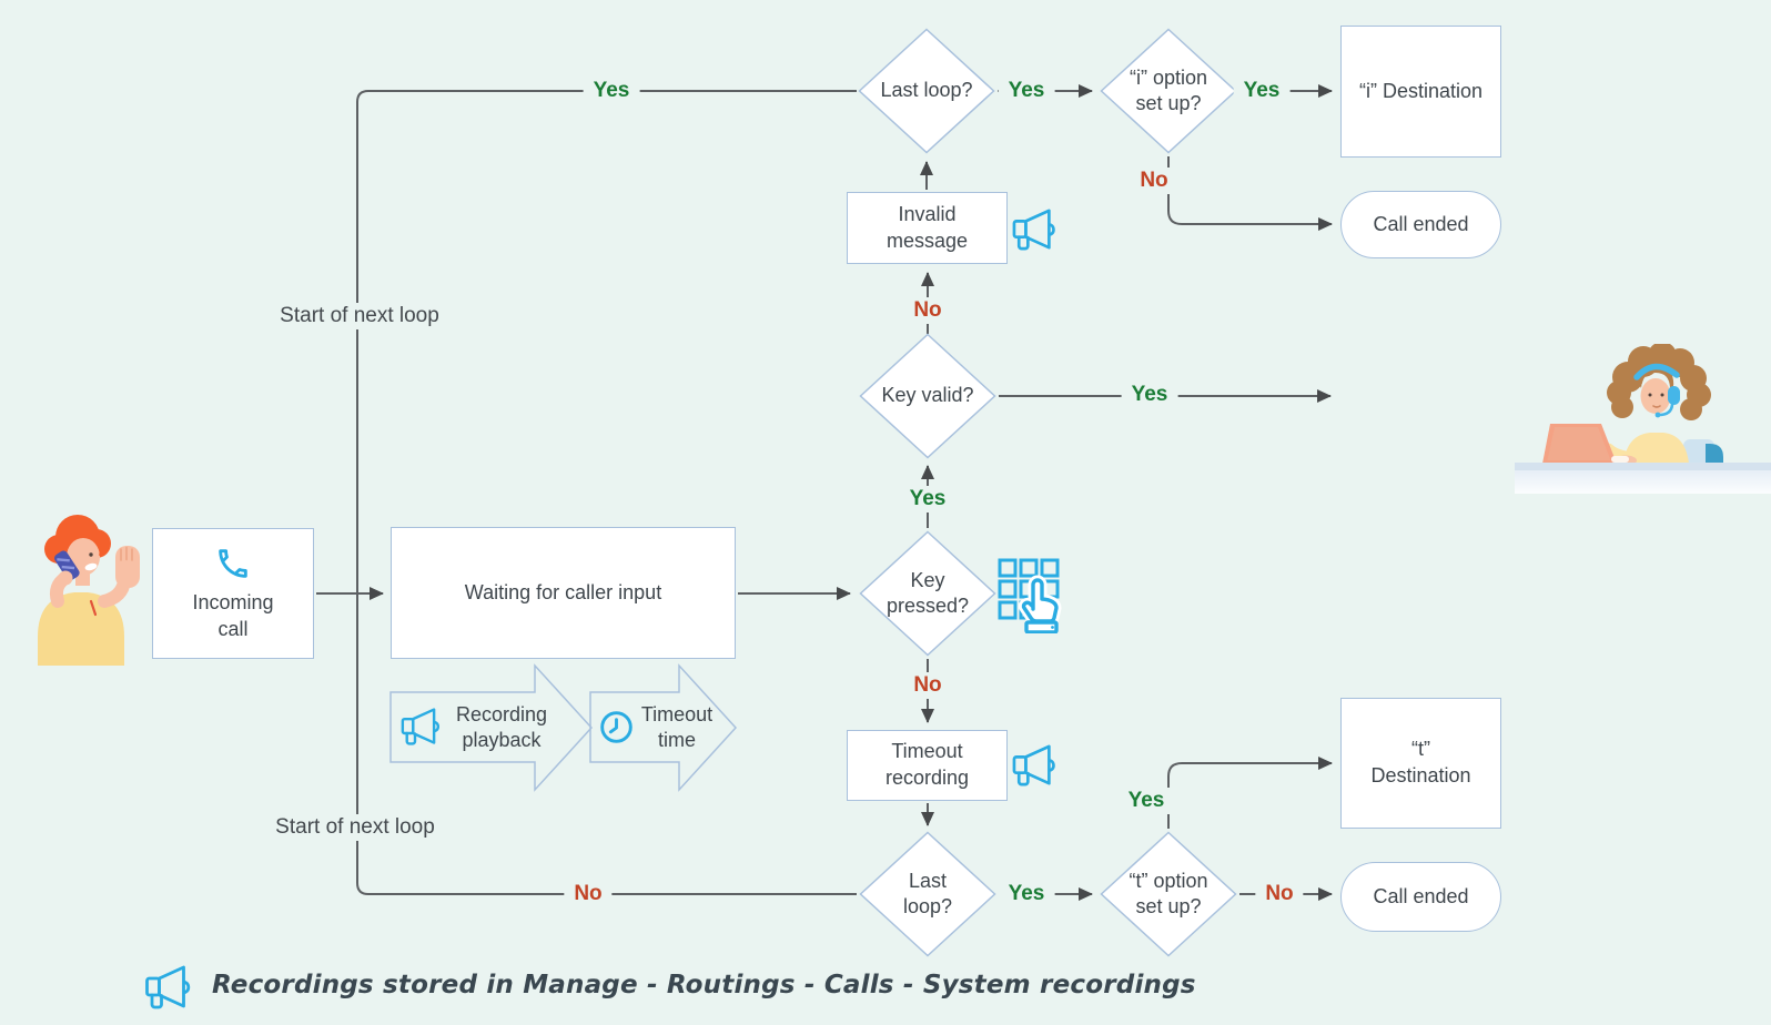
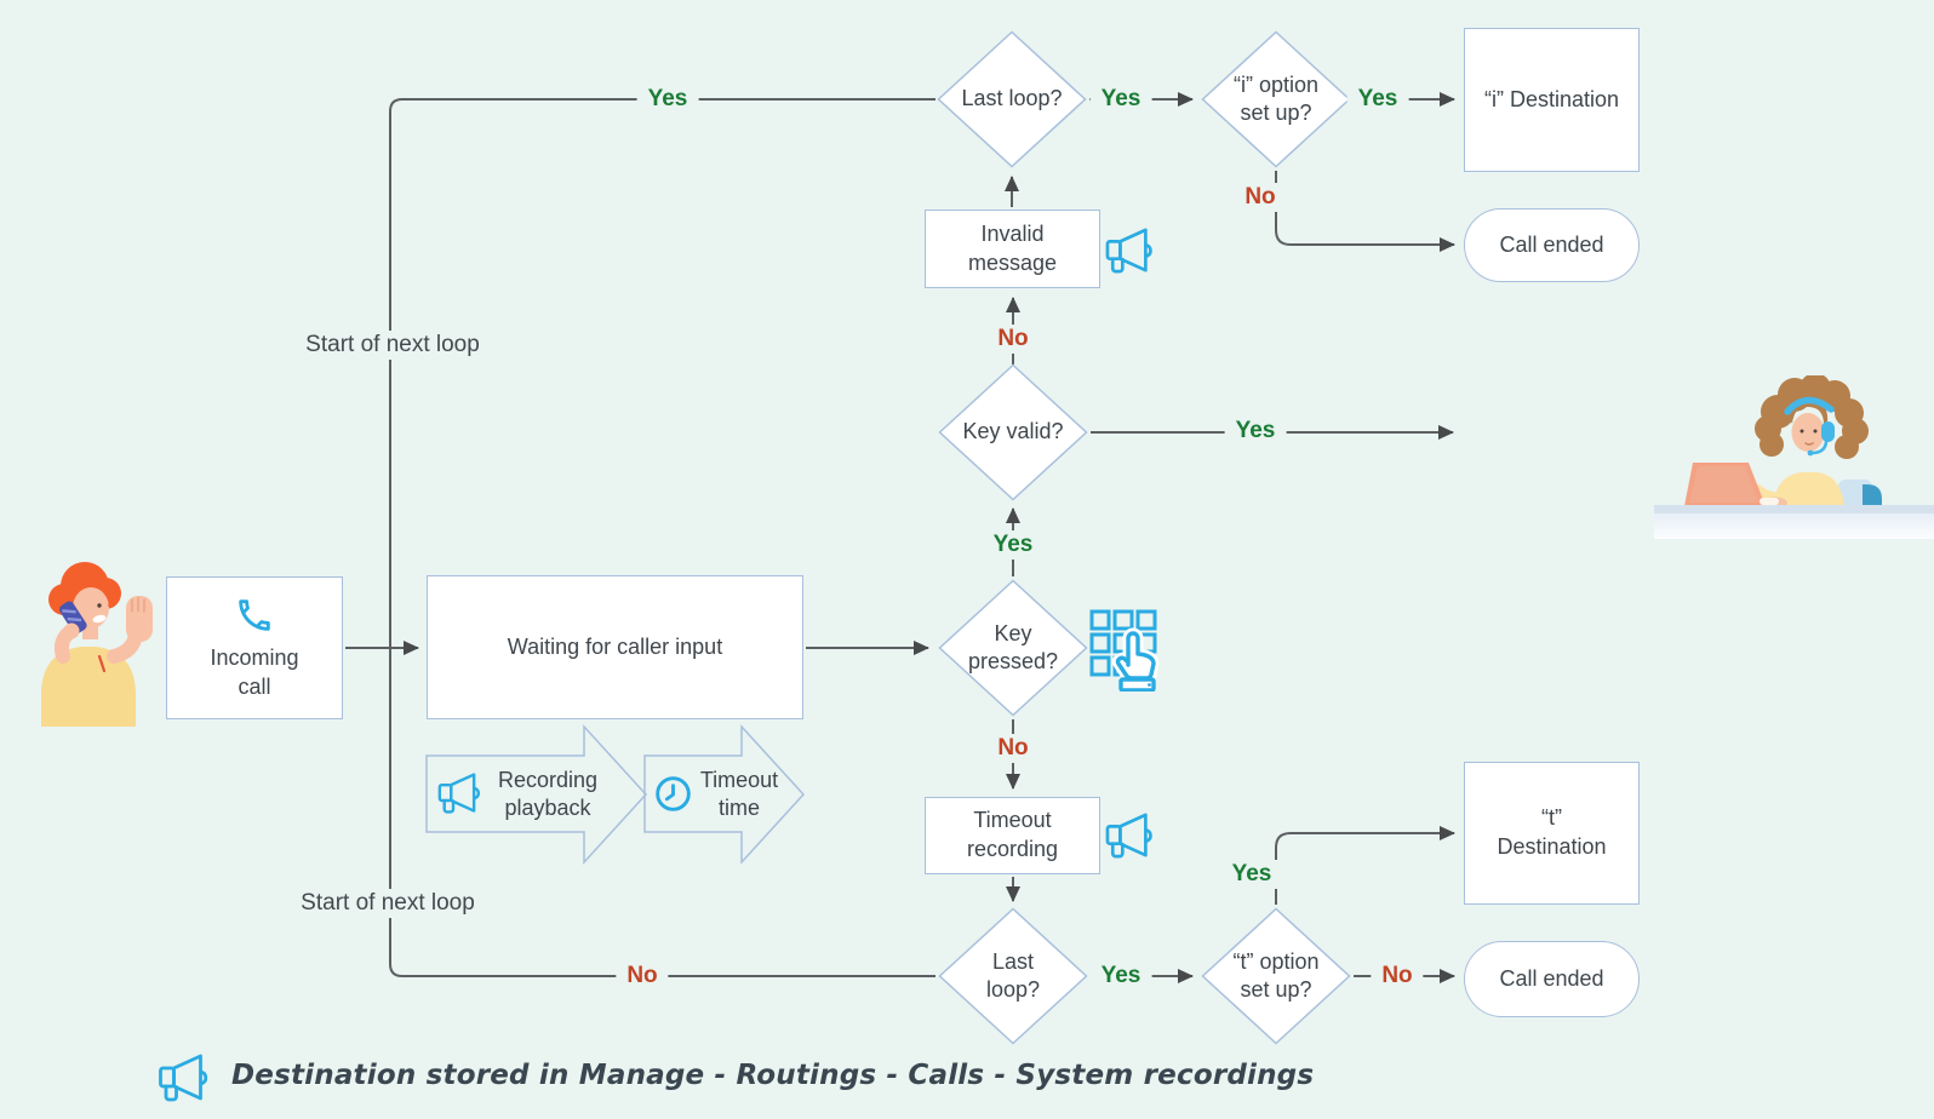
  Recording playback
  Timeout time
  Incoming call
  Waiting for caller input
  Invalid message
  Timeout recording
  “i” Destination
  Call ended
  “t” Destination
  Call ended
  Last loop?
  “i” option set up?
  Key valid?
  Key pressed?
  Last loop?
  “t” option set up?
  Yes
  Yes
  Yes
  No
  No
  Yes
  Yes
  No
  Yes
  Yes
  No
  No
  Start of next loop
  Start of next loop
- Recordings stored in Manage - Routings - Calls - System recordings
+ Destination stored in Manage - Routings - Calls - System recordings
